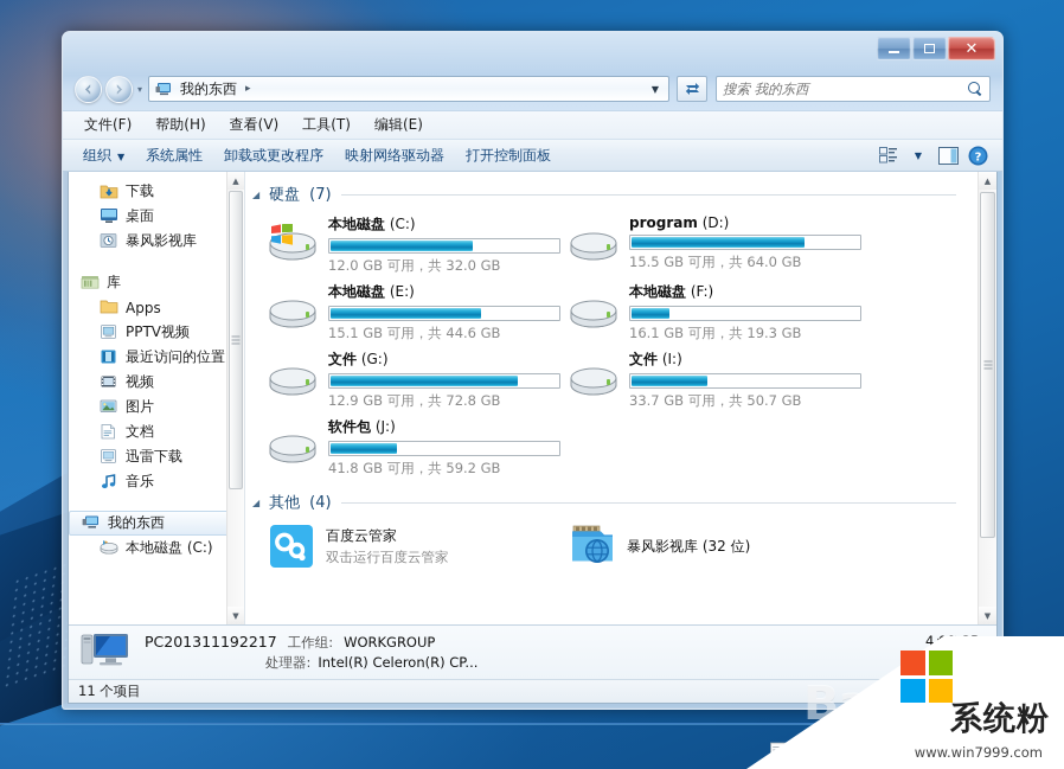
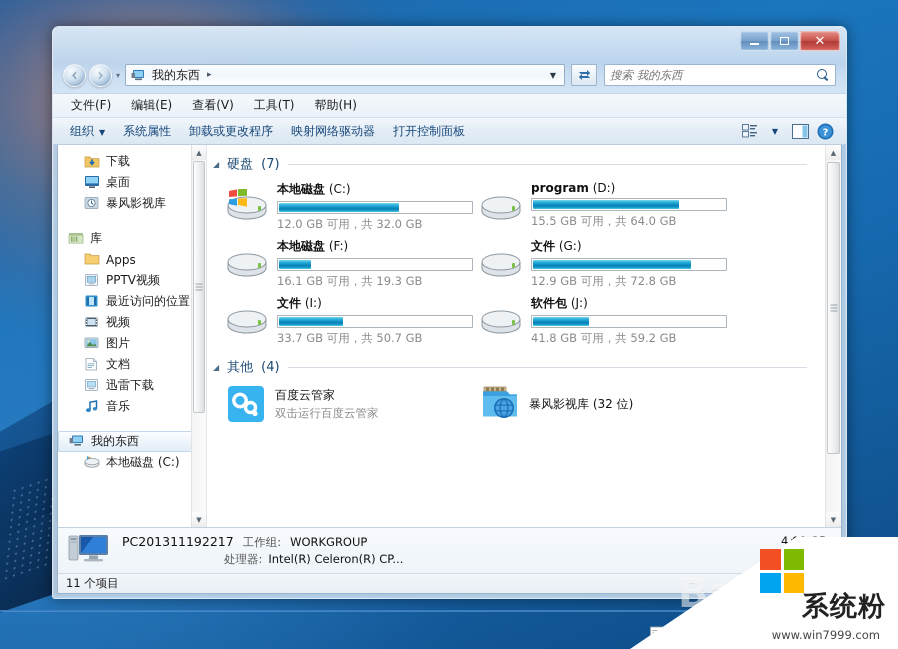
  ✕
  ▾
  我的东西
  ▸
  ▼
  搜索 我的东西
  文件(F)
- 帮助(H)
+ 编辑(E)
  查看(V)
  工具(T)
- 编辑(E)
+ 帮助(H)
  组织 ▼
  系统属性
  卸载或更改程序
  映射网络驱动器
  打开控制面板
  ▼
  ?
  下载
  桌面
  暴风影视库
  库
  Apps
  PPTV视频
  最近访问的位置
  视频
  图片
  文档
  迅雷下载
  音乐
  我的东西
  本地磁盘 (C:)
  ▲
  ▼
  ◢
  硬盘
  (7)
  本地磁盘 (C:)
  12.0 GB 可用，共 32.0 GB
  program (D:)
  15.5 GB 可用，共 64.0 GB
- 本地磁盘 (E:)
- 15.1 GB 可用，共 44.6 GB
  本地磁盘 (F:)
  16.1 GB 可用，共 19.3 GB
  文件 (G:)
  12.9 GB 可用，共 72.8 GB
  文件 (I:)
  33.7 GB 可用，共 50.7 GB
  软件包 (J:)
  41.8 GB 可用，共 59.2 GB
  ◢
  其他
  (4)
  百度云管家
  双击运行百度云管家
  暴风影视库 (32 位)
  ▲
  ▼
  PC201311192217
  工作组:
  WORKGROUP
  处理器:
  Intel(R) Celeron(R) CP...
  11 个项目
  系统粉
  www.win7999.com
